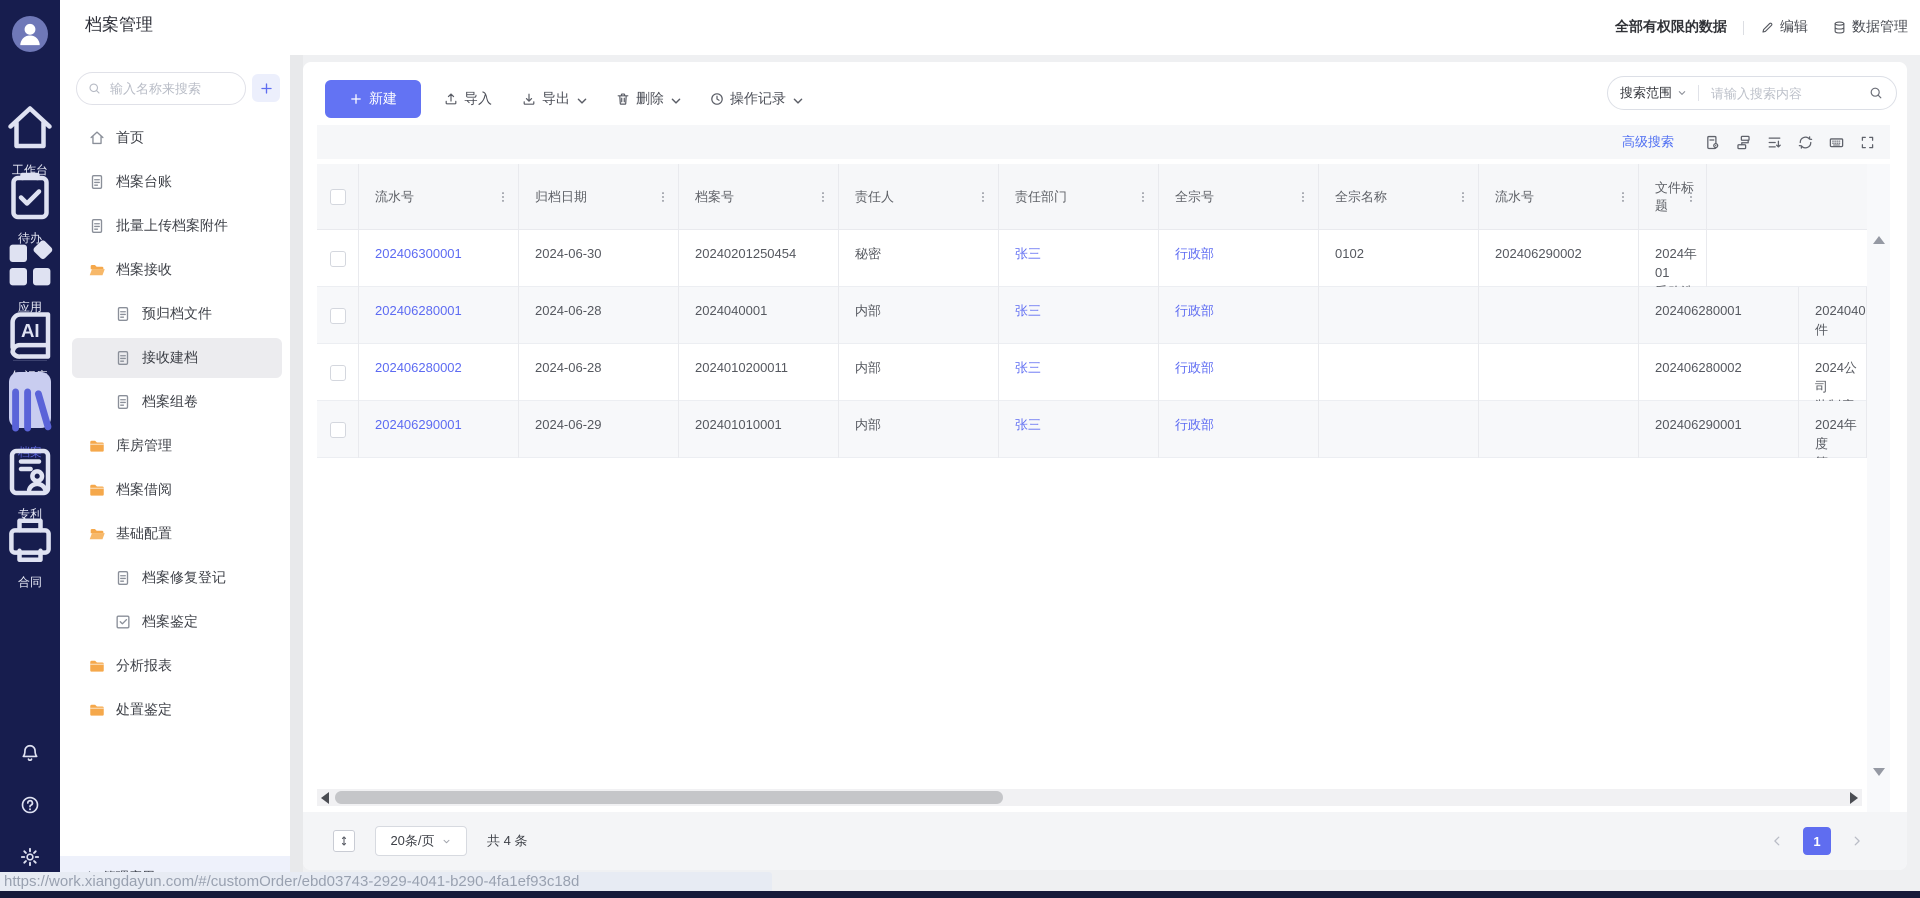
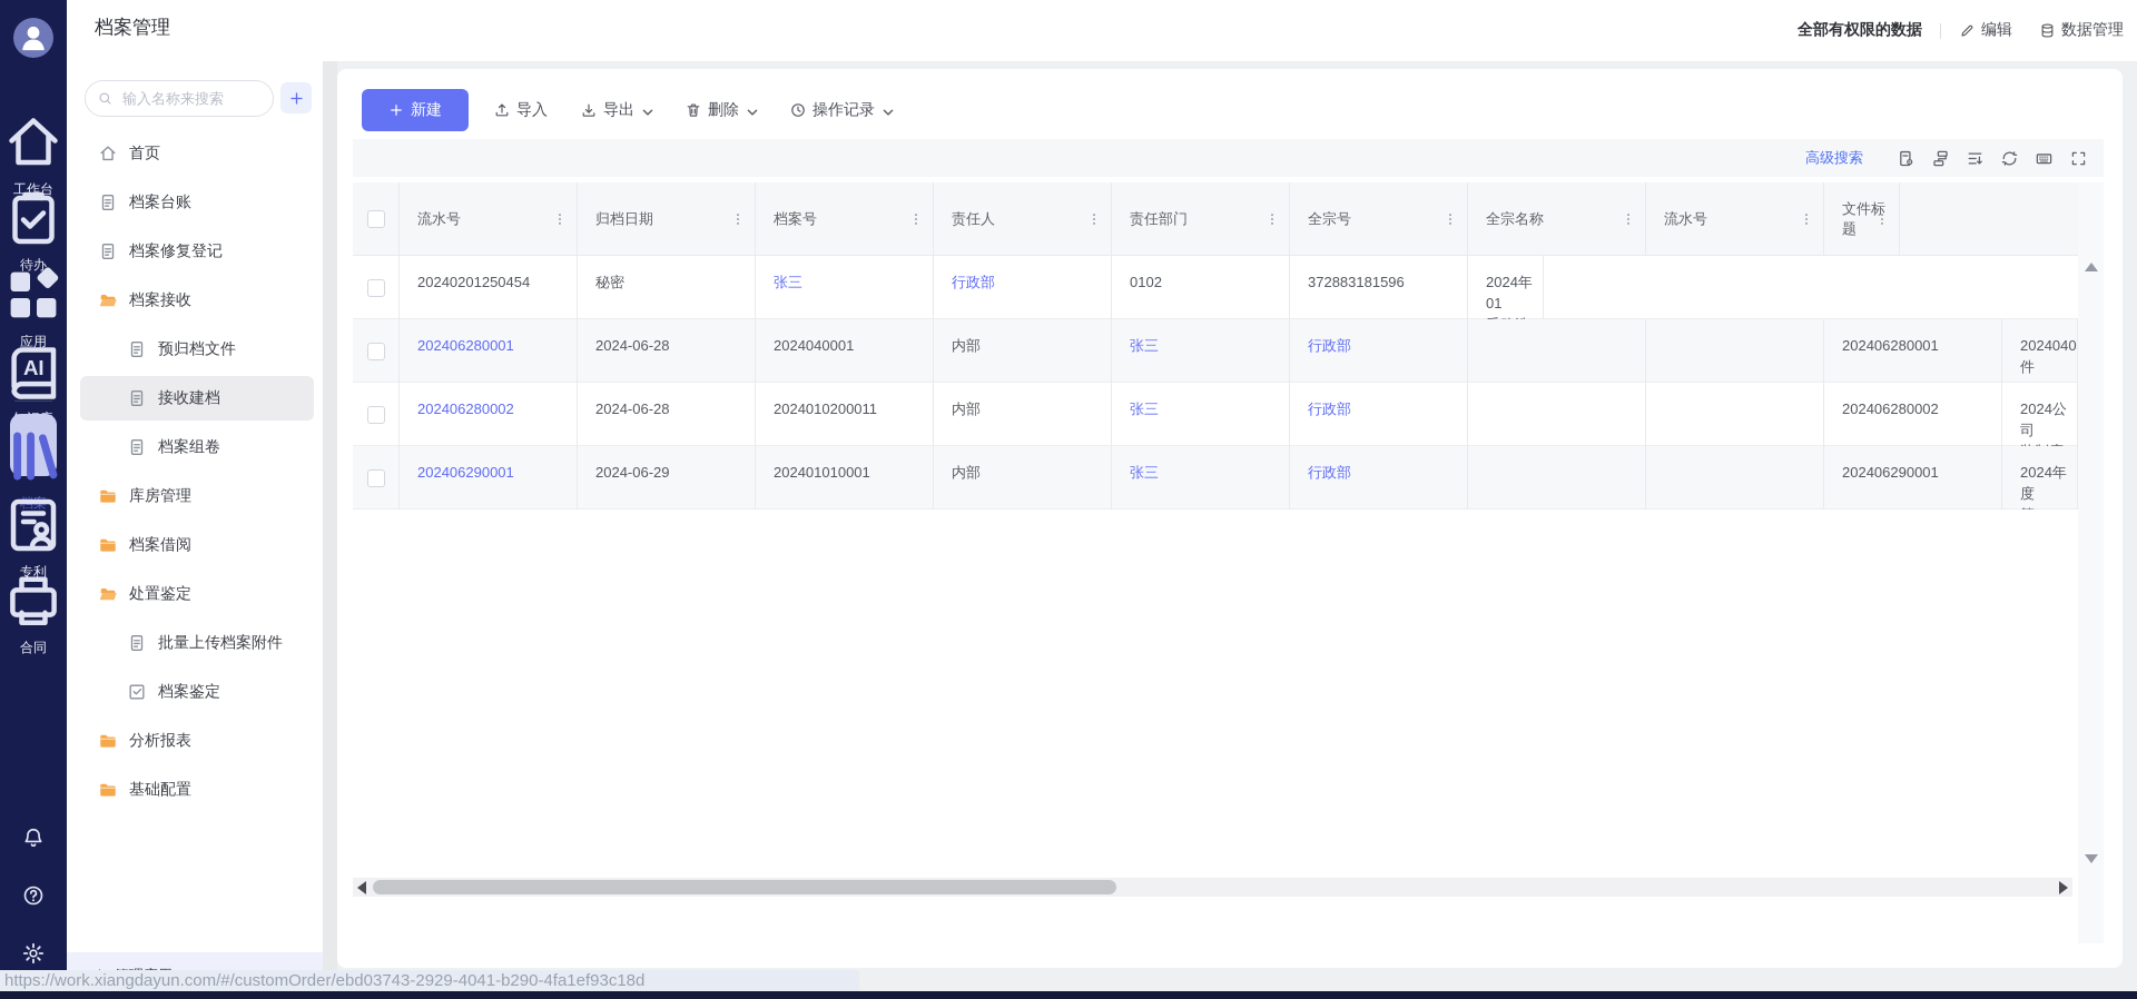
  工作台
  待办
  应用
  AI
  专利
  合同
  档案管理
  输入名称来搜索
  首页
  档案台账
- 批量上传档案附件
+ 档案修复登记
  档案接收
  预归档文件
  接收建档
  档案组卷
  库房管理
  档案借阅
- 基础配置
+ 处置鉴定
- 档案修复登记
+ 批量上传档案附件
  档案鉴定
  分析报表
- 处置鉴定
+ 基础配置
  全部有权限的数据
  编辑
  数据管理
  新建
  导入
  导出
  删除
  操作记录
- 搜索范围
- 请输入搜索内容
  高级搜索
  流水号
  归档日期
  档案号
  责任人
  责任部门
  全宗号
  全宗名称
  流水号
  文件标题
- 202406300001
- 2024-06-30
  20240201250454
  秘密
  张三
  行政部
  0102
- 202406290002
+ 372883181596
  2024年01
  202406280001
  2024-06-28
  2024040001
  内部
  张三
  行政部
  202406280001
  2024040
  件
  202406280002
  2024-06-28
  2024010200011
  内部
  张三
  行政部
  202406280002
  2024公司
  202406290001
  2024-06-29
  202401010001
  内部
  张三
  行政部
  202406290001
  2024年度
- 20条/页
- 共 4 条
- 1
  https://work.xiangdayun.com/#/customOrder/ebd03743-2929-4041-b290-4fa1ef93c18d
